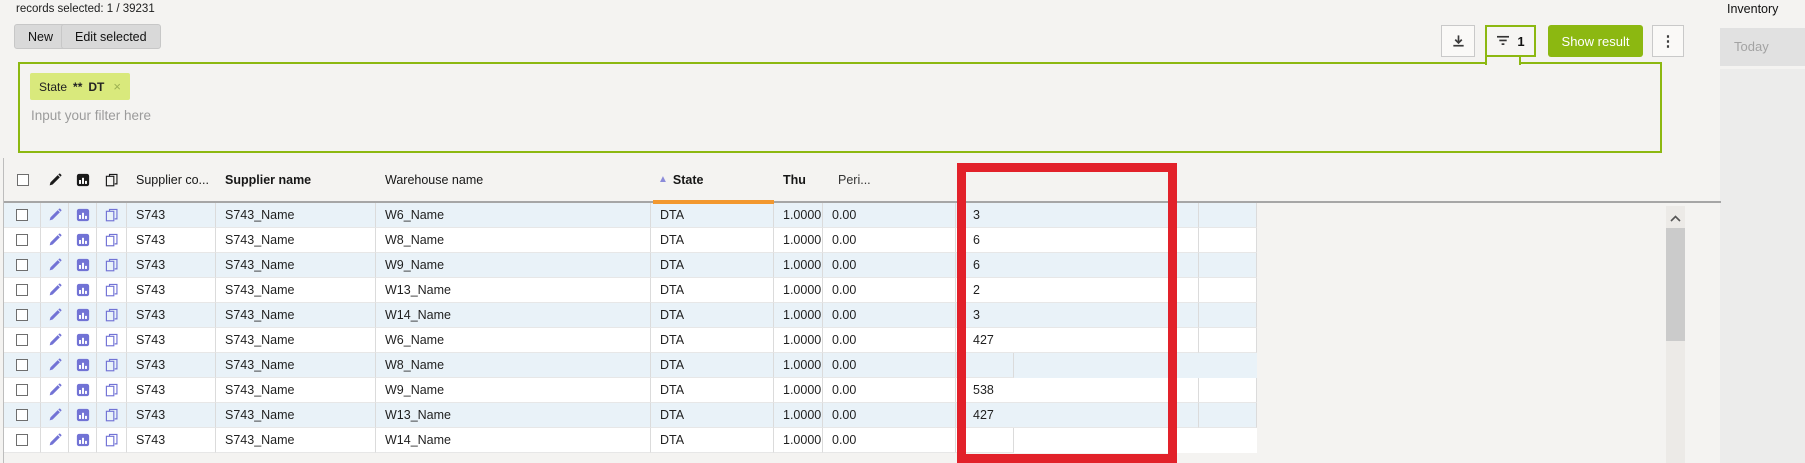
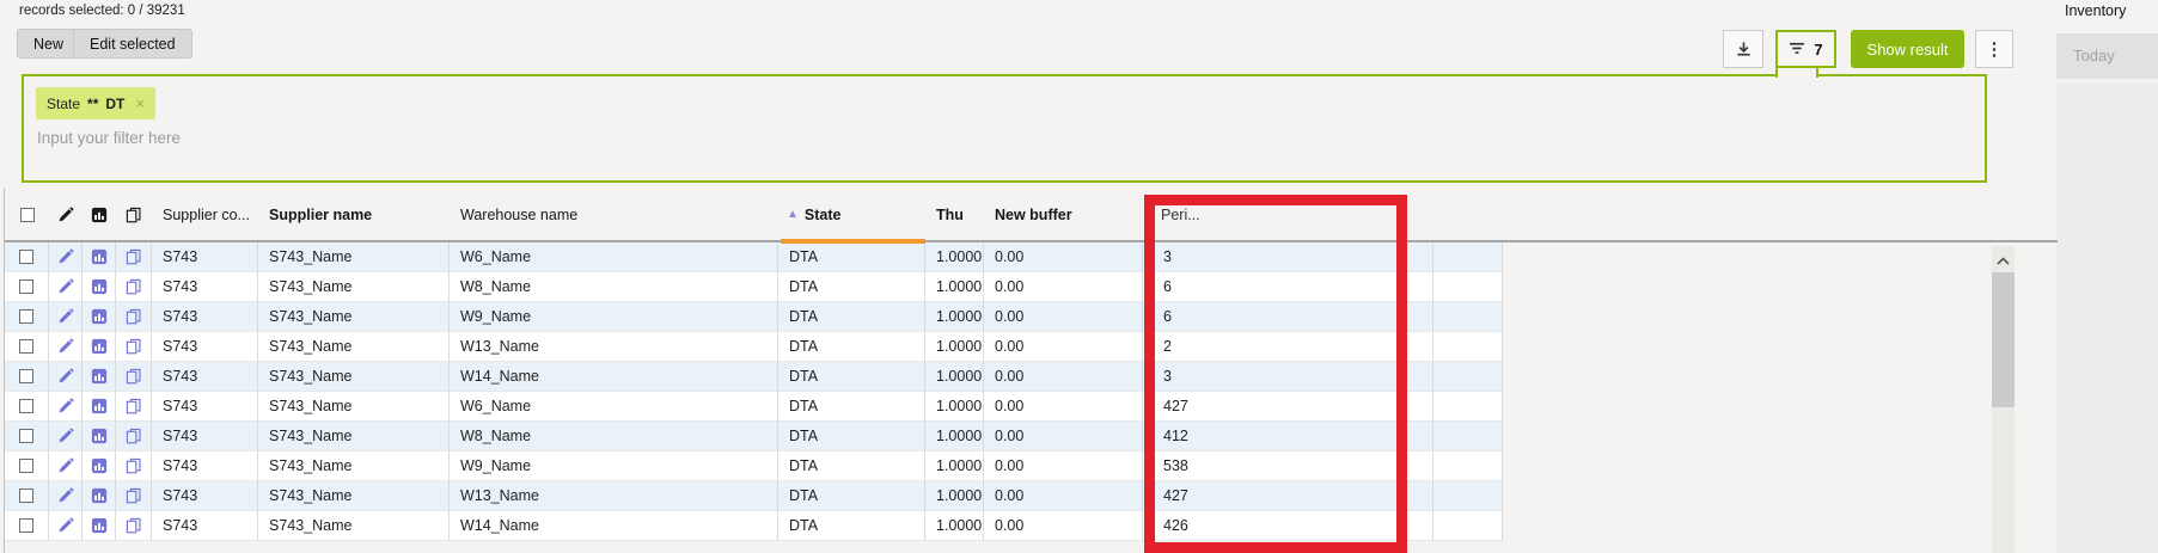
- records selected: 1 / 39231
+ records selected: 0 / 39231
  New
  Edit selected
- 1
+ 7
  Show result
  ⋮
  Inventory
  Today
  State
  **
  DT
  ×
  Input your filter here
  Supplier co...
  Supplier name
  Warehouse name
  ▲
  State
  Thu
+ New buffer
  Peri...
  S743
  S743_Name
  W6_Name
  DTA
  1.0000
  0.00
  3
  S743
  S743_Name
  W8_Name
  DTA
  1.0000
  0.00
  6
  S743
  S743_Name
  W9_Name
  DTA
  1.0000
  0.00
  6
  S743
  S743_Name
  W13_Name
  DTA
  1.0000
  0.00
  2
  S743
  S743_Name
  W14_Name
  DTA
  1.0000
  0.00
  3
  S743
  S743_Name
  W6_Name
  DTA
  1.0000
  0.00
  427
  S743
  S743_Name
  W8_Name
  DTA
  1.0000
  0.00
+ 412
  S743
  S743_Name
  W9_Name
  DTA
  1.0000
  0.00
  538
  S743
  S743_Name
  W13_Name
  DTA
  1.0000
  0.00
  427
  S743
  S743_Name
  W14_Name
  DTA
  1.0000
  0.00
+ 426
